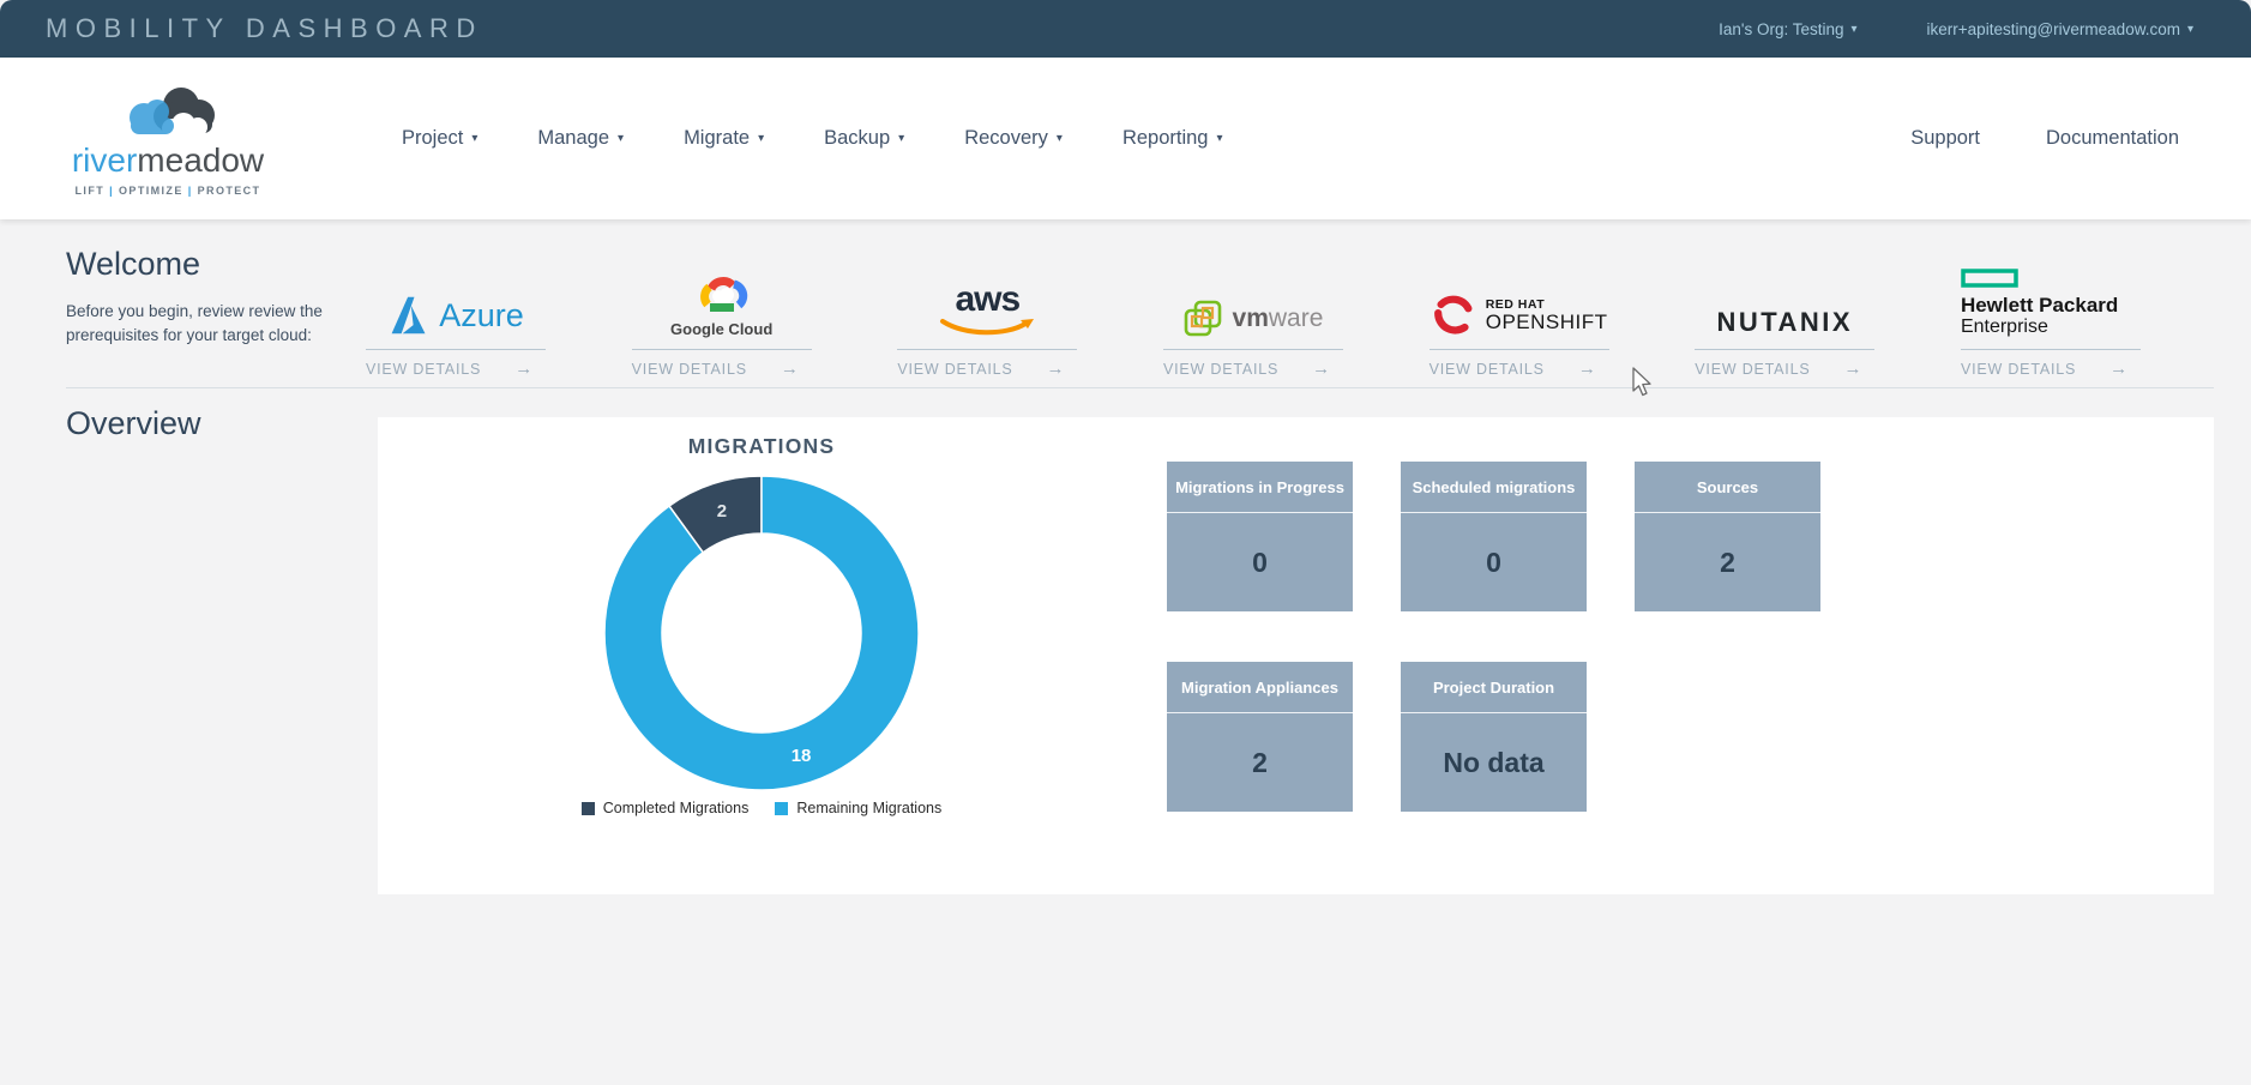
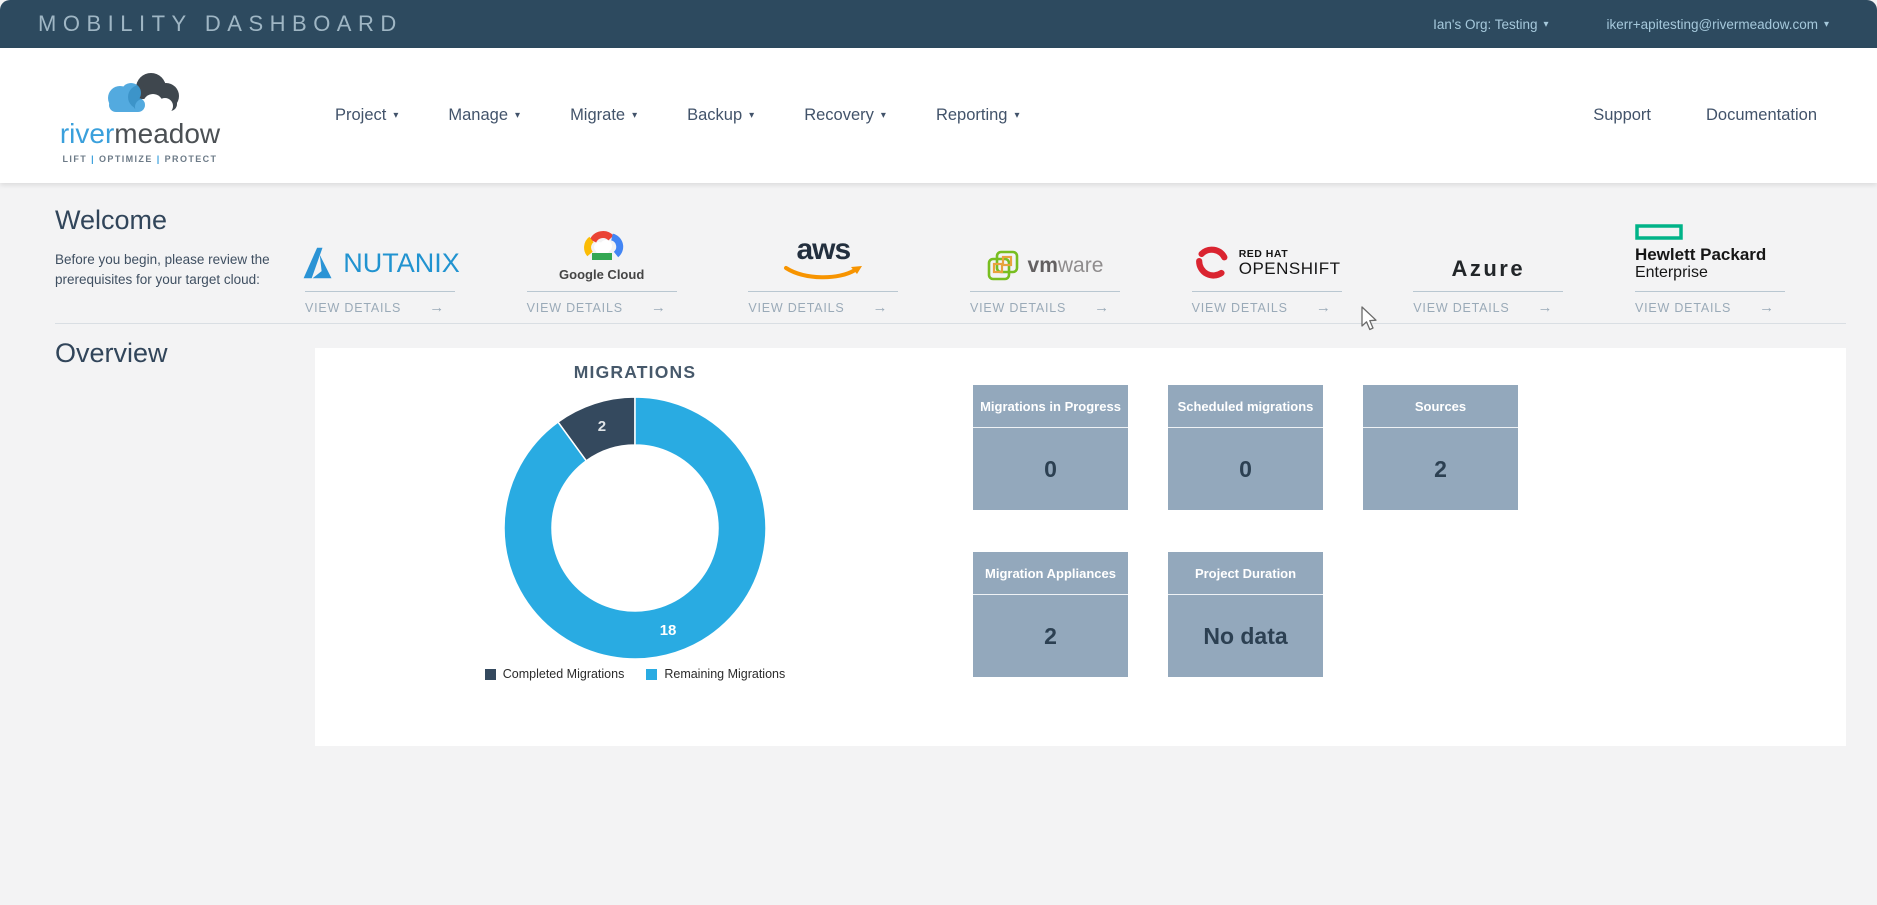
  MOBILITY DASHBOARD
  Ian's Org: Testing
  ▾
  ikerr+apitesting@rivermeadow.com
  ▾
  rivermeadow
  LIFT | OPTIMIZE | PROTECT
  Project
  ▾
  Manage
  ▾
  Migrate
  ▾
  Backup
  ▾
  Recovery
  ▾
  Reporting
  ▾
  Support
  Documentation
  Welcome
- Before you begin, review review the prerequisites for your target cloud:
+ Before you begin, please review the prerequisites for your target cloud:
- Azure
+ NUTANIX
  VIEW DETAILS
  →
  Google Cloud
  VIEW DETAILS
  →
  aws
  VIEW DETAILS
  →
  vmware
  VIEW DETAILS
  →
  RED HAT
  OPENSHIFT
  VIEW DETAILS
  →
- NUTANIX
+ Azure
  VIEW DETAILS
  →
  Hewlett Packard
  Enterprise
  VIEW DETAILS
  →
  Overview
  MIGRATIONS
  2
  18
  Completed Migrations
  Remaining Migrations
  Migrations in Progress
  0
  Scheduled migrations
  0
  Sources
  2
  Migration Appliances
  2
  Project Duration
  No data
